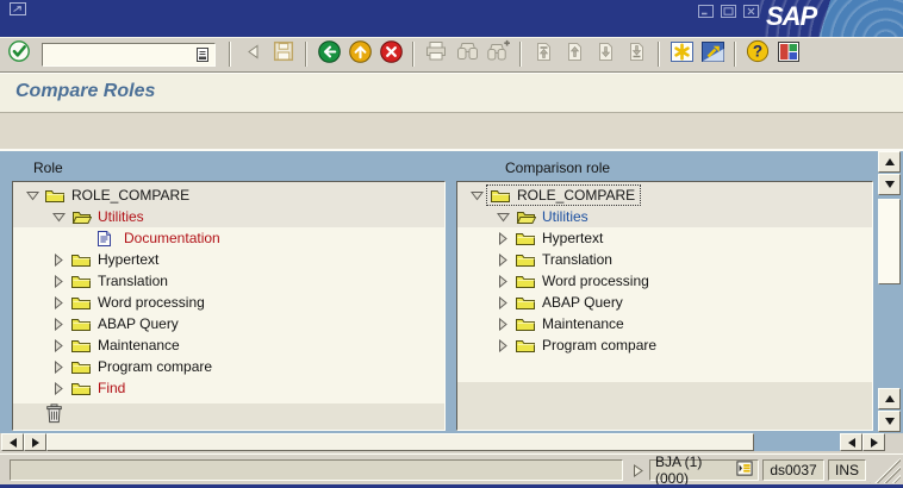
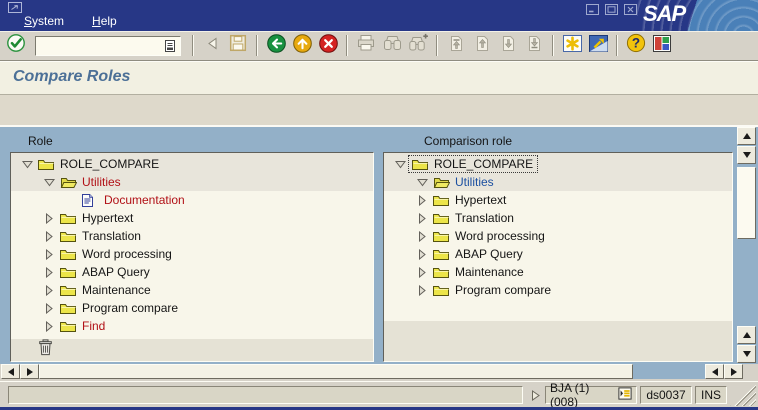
+ System
+ Help
  SAP
  ?
  Compare Roles
  Role
  Comparison role
  ROLE_COMPARE
  Utilities
  Documentation
  Hypertext
  Translation
  Word processing
  ABAP Query
  Maintenance
  Program compare
  Find
  ROLE_COMPARE
  Utilities
  Hypertext
  Translation
  Word processing
  ABAP Query
  Maintenance
  Program compare
- BJA (1) (000)
+ BJA (1) (008)
  ds0037
  INS
